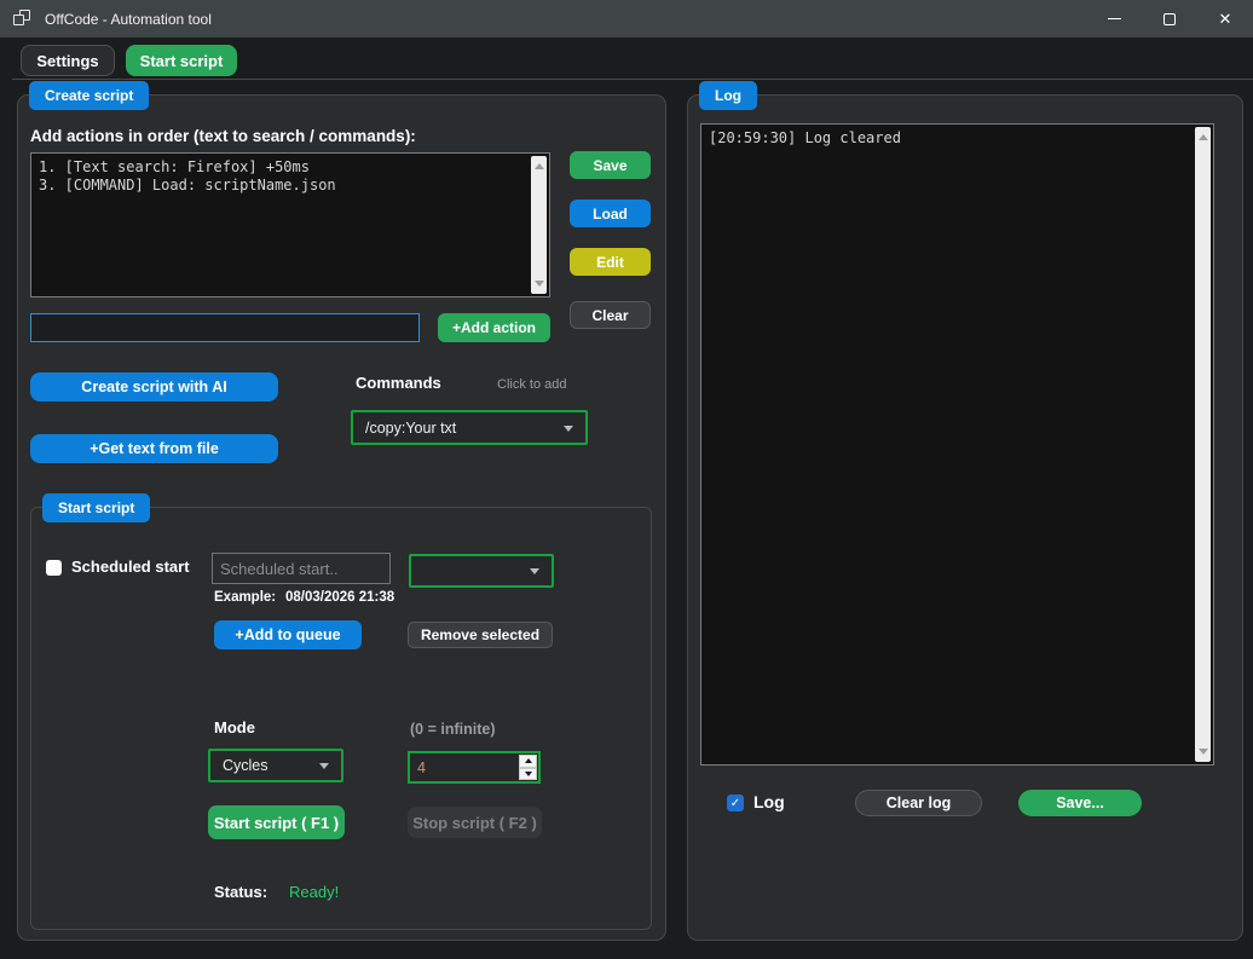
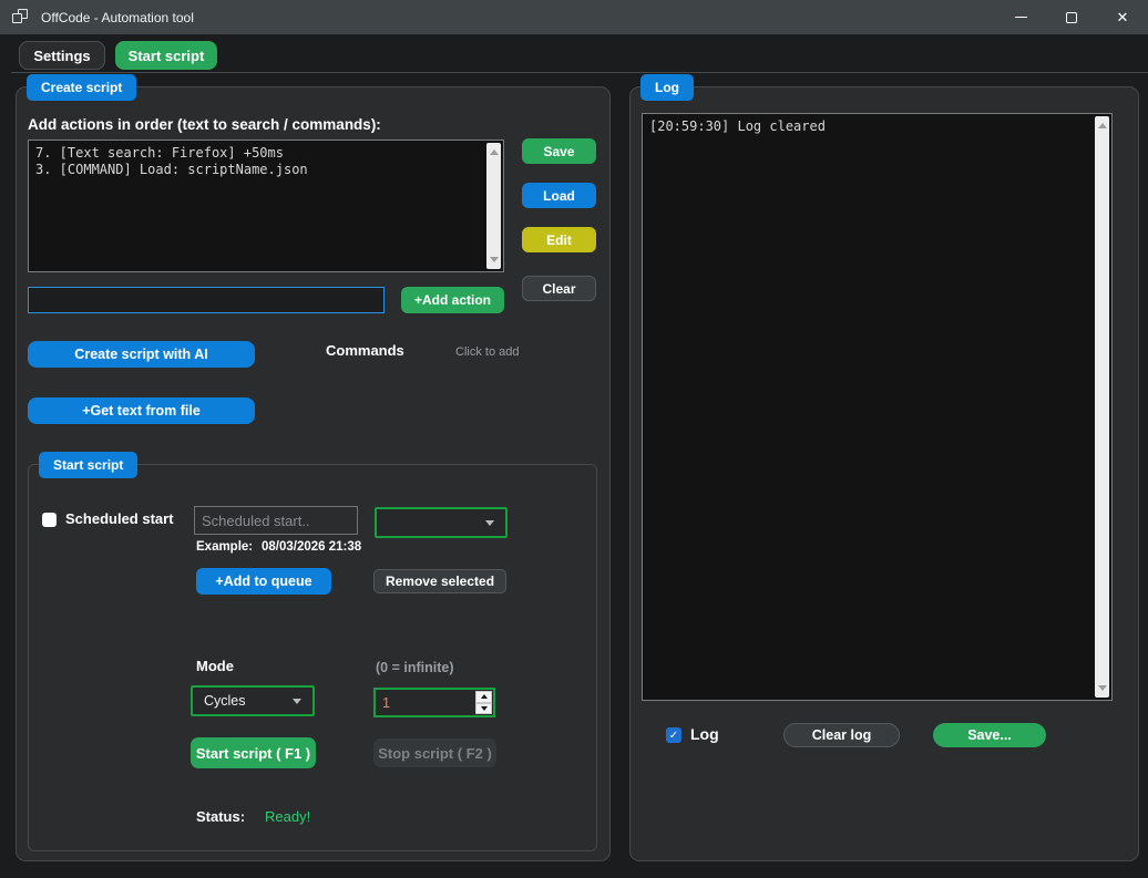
  OffCode - Automation tool
  ✕
  Settings
  Start script
  Create script
  Add actions in order (text to search / commands):
- 1. [Text search: Firefox] +50ms
+ 7. [Text search: Firefox] +50ms
  3. [COMMAND] Load: scriptName.json
  Save
  Load
  Edit
  Clear
  +Add action
  Create script with AI
  Commands
  Click to add
- /copy:Your txt
  +Get text from file
  Start script
  Scheduled start
  Scheduled start..
  Example:
  08/03/2026 21:38
  +Add to queue
  Remove selected
  Mode
  (0 = infinite)
  Cycles
- 4
+ 1
  Start script ( F1 )
  Stop script ( F2 )
  Status:
  Ready!
  Log
  [20:59:30] Log cleared
  ✓
  Log
  Clear log
  Save...
